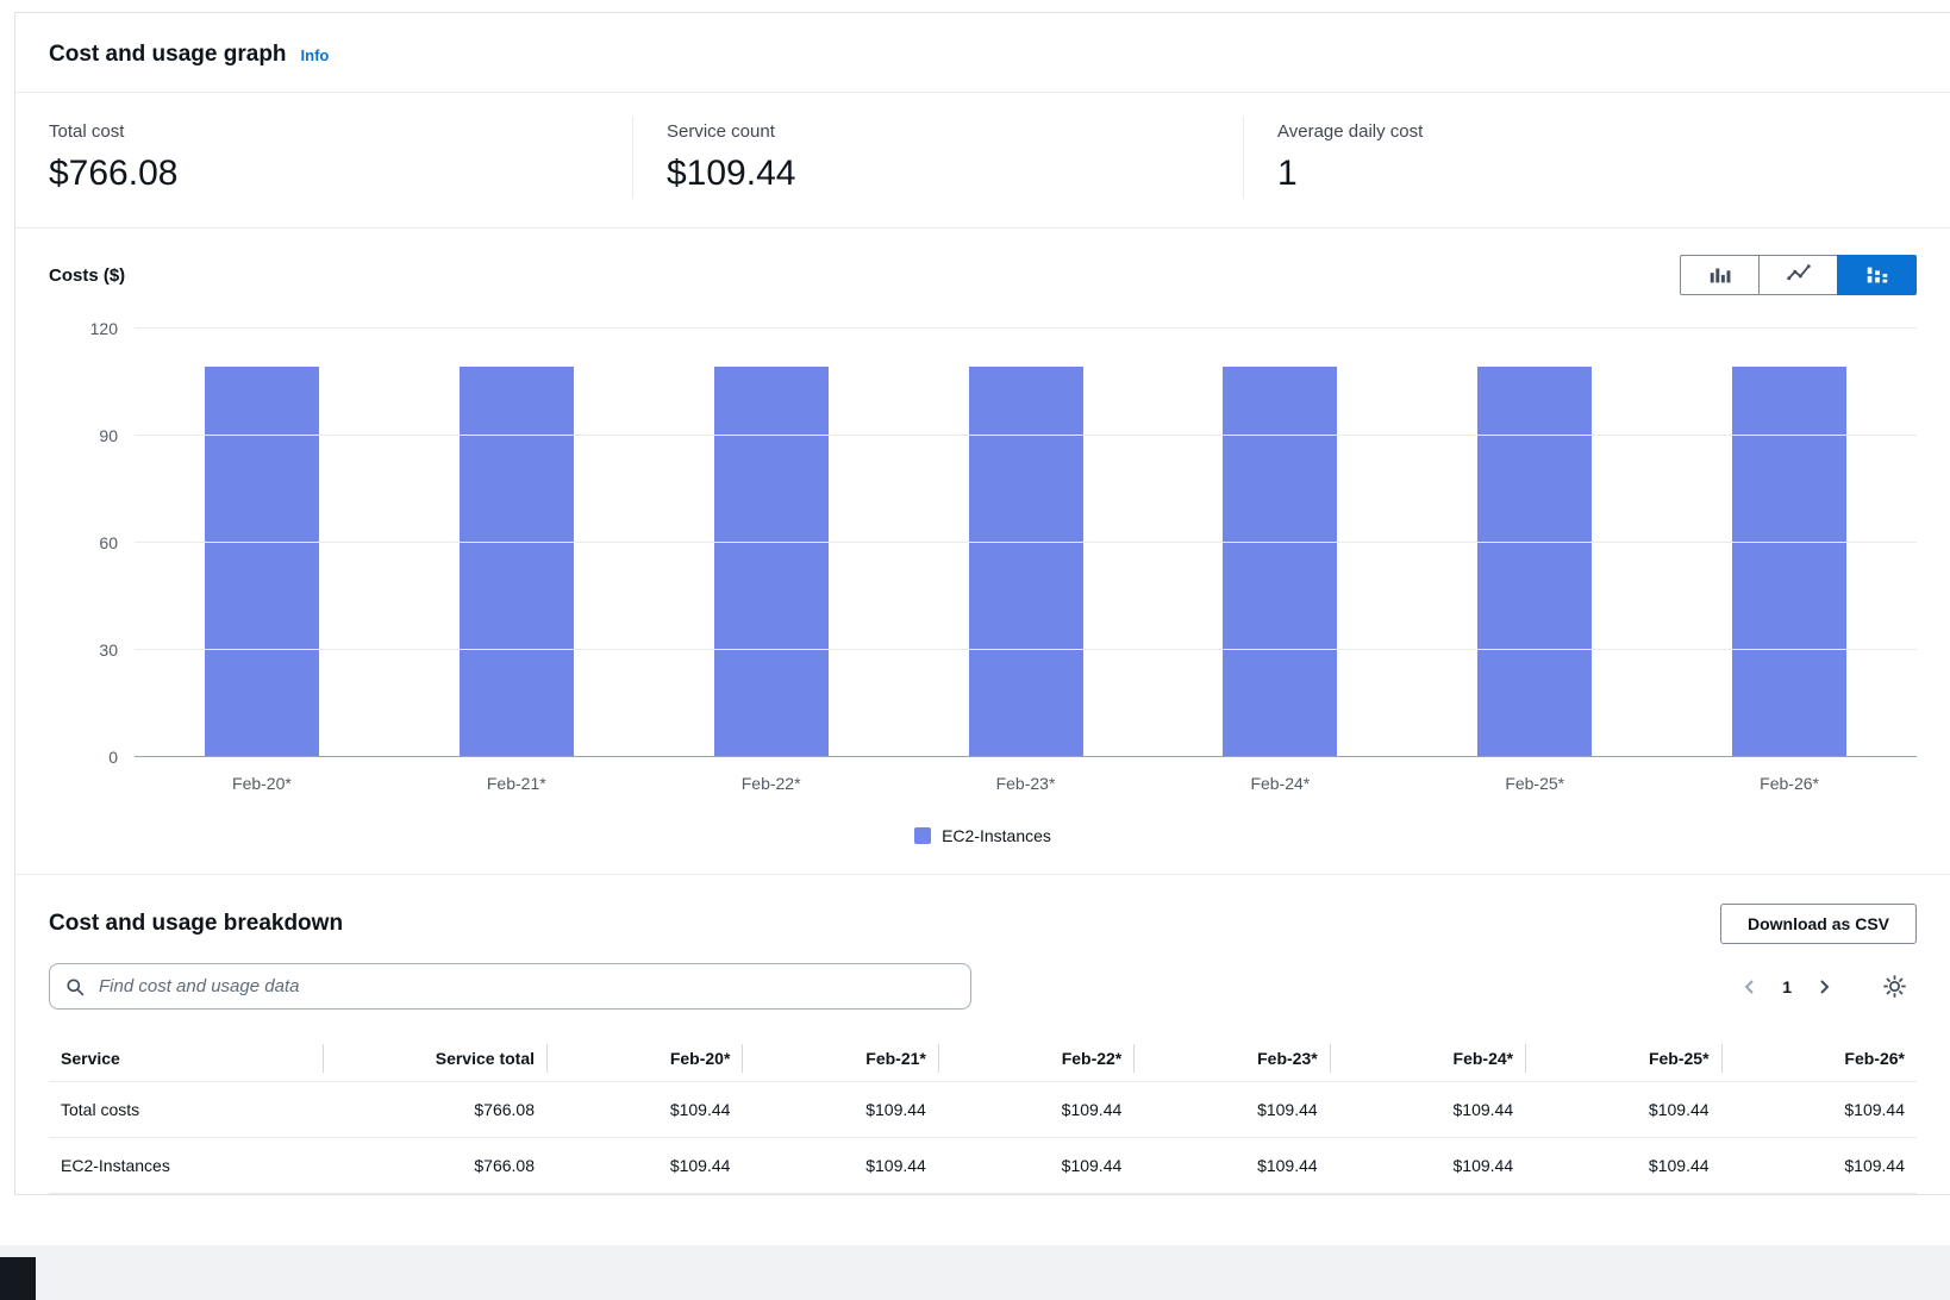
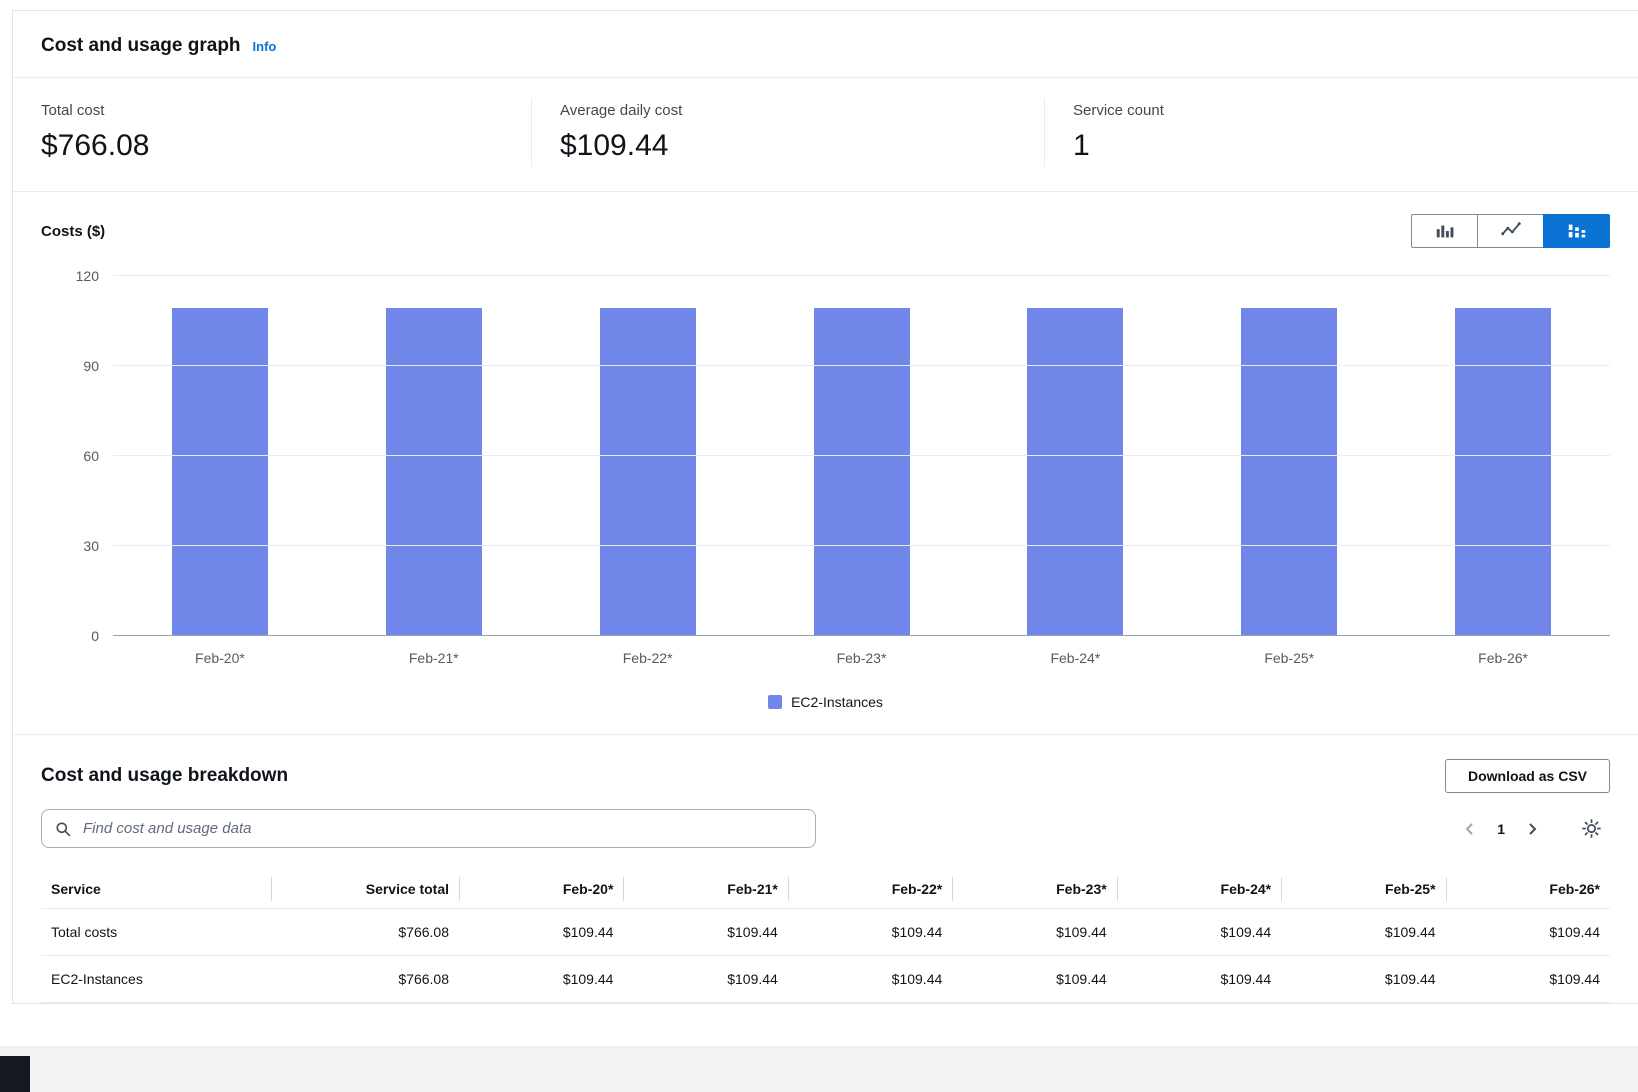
  Cost and usage graph
  Info
  Total cost
  $766.08
- Service count
+ Average daily cost
  $109.44
- Average daily cost
+ Service count
  1
  Costs ($)
  0
  30
  60
  90
  120
  Feb-20*
  Feb-21*
  Feb-22*
  Feb-23*
  Feb-24*
  Feb-25*
  Feb-26*
  EC2-Instances
  Cost and usage breakdown
  Download as CSV
  Find cost and usage data
  1
  Service	Service total	Feb-20*	Feb-21*	Feb-22*	Feb-23*	Feb-24*	Feb-25*	Feb-26*
  Total costs	$766.08	$109.44	$109.44	$109.44	$109.44	$109.44	$109.44	$109.44
  EC2-Instances	$766.08	$109.44	$109.44	$109.44	$109.44	$109.44	$109.44	$109.44
